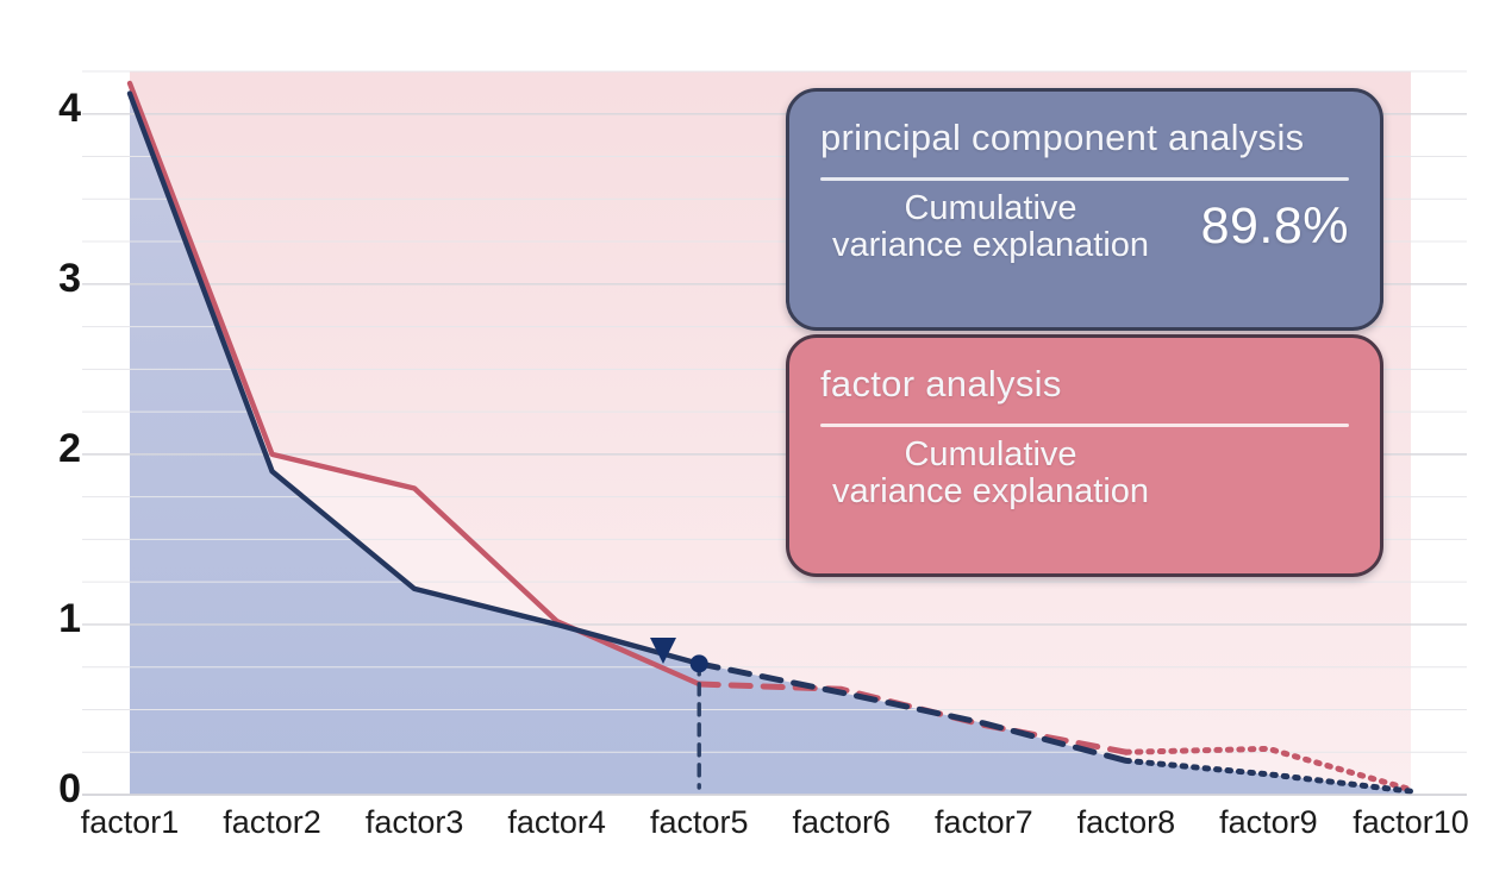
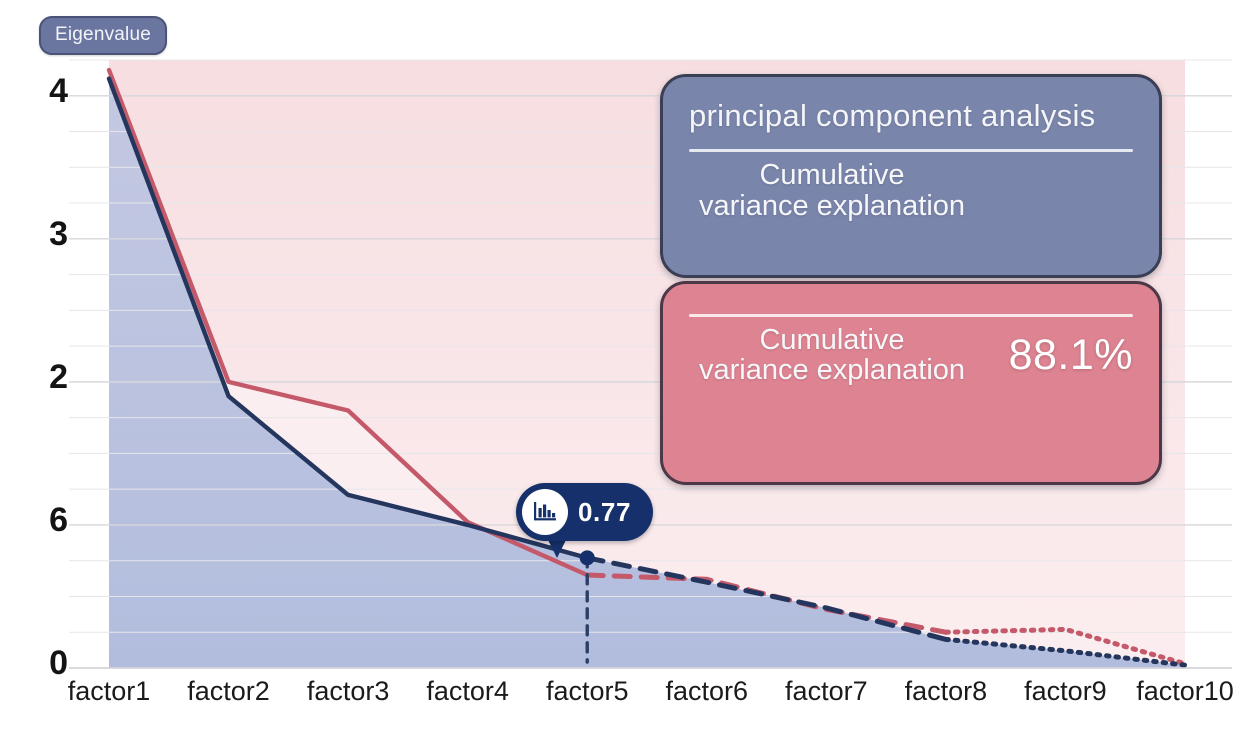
+ Eigenvalue
  4
  3
  2
- 1
+ 6
  0
  factor1
  factor2
  factor3
  factor4
  factor5
  factor6
  factor7
  factor8
  factor9
  factor10
  principal component analysis
  Cumulative
  variance explanation
- 89.8%
- factor analysis
  Cumulative
  variance explanation
+ 88.1%
+ 0.77
